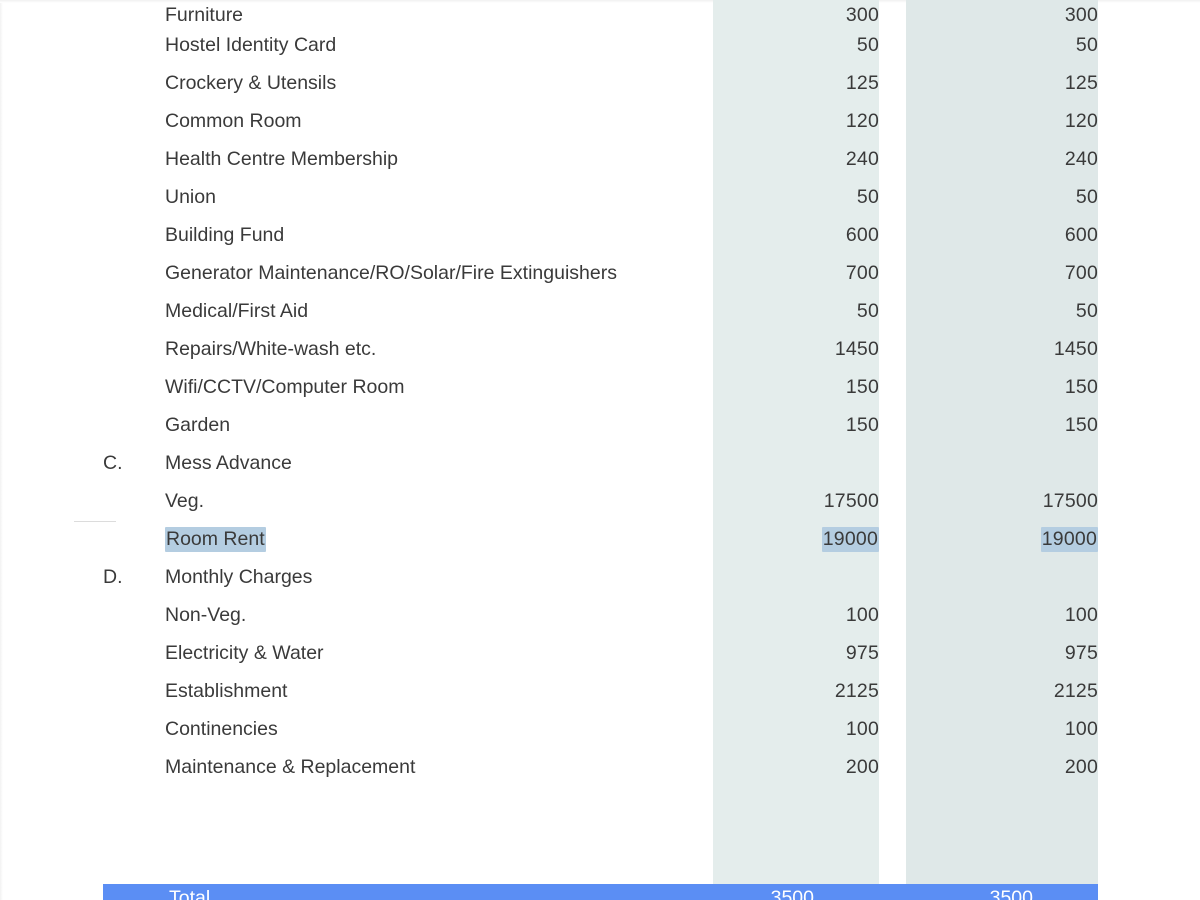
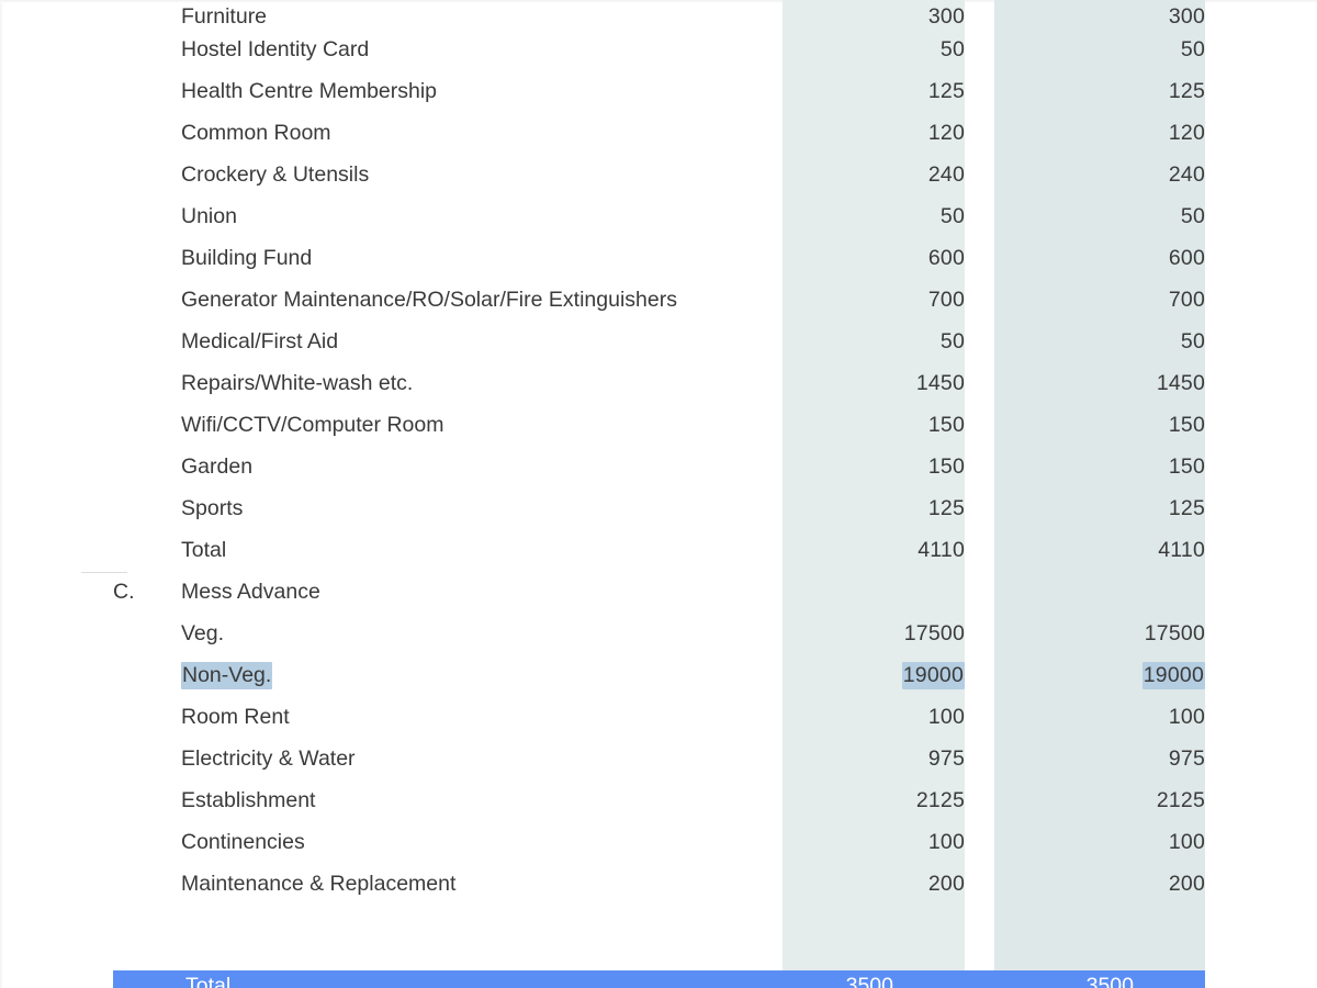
  		Furniture	300		300
  		Hostel Identity Card	50		50
- 		Crockery & Utensils	125		125
+ 		Health Centre Membership	125		125
  		Common Room	120		120
- 		Health Centre Membership	240		240
+ 		Crockery & Utensils	240		240
  		Union	50		50
  		Building Fund	600		600
  		Generator Maintenance/RO/Solar/Fire Extinguishers	700		700
  		Medical/First Aid	50		50
  		Repairs/White-wash etc.	1450		1450
  		Wifi/CCTV/Computer Room	150		150
  		Garden	150		150
+ 		Sports	125		125
+ 		Total	4110		4110
  	C.	Mess Advance
  		Veg.	17500		17500
- 		Room Rent	19000		19000
+ 		Non-Veg.	19000		19000
- 	D.	Monthly Charges
- 		Non-Veg.	100		100
+ 		Room Rent	100		100
  		Electricity & Water	975		975
  		Establishment	2125		2125
  		Continencies	100		100
  		Maintenance & Replacement	200		200
  Total
  3500
  3500
